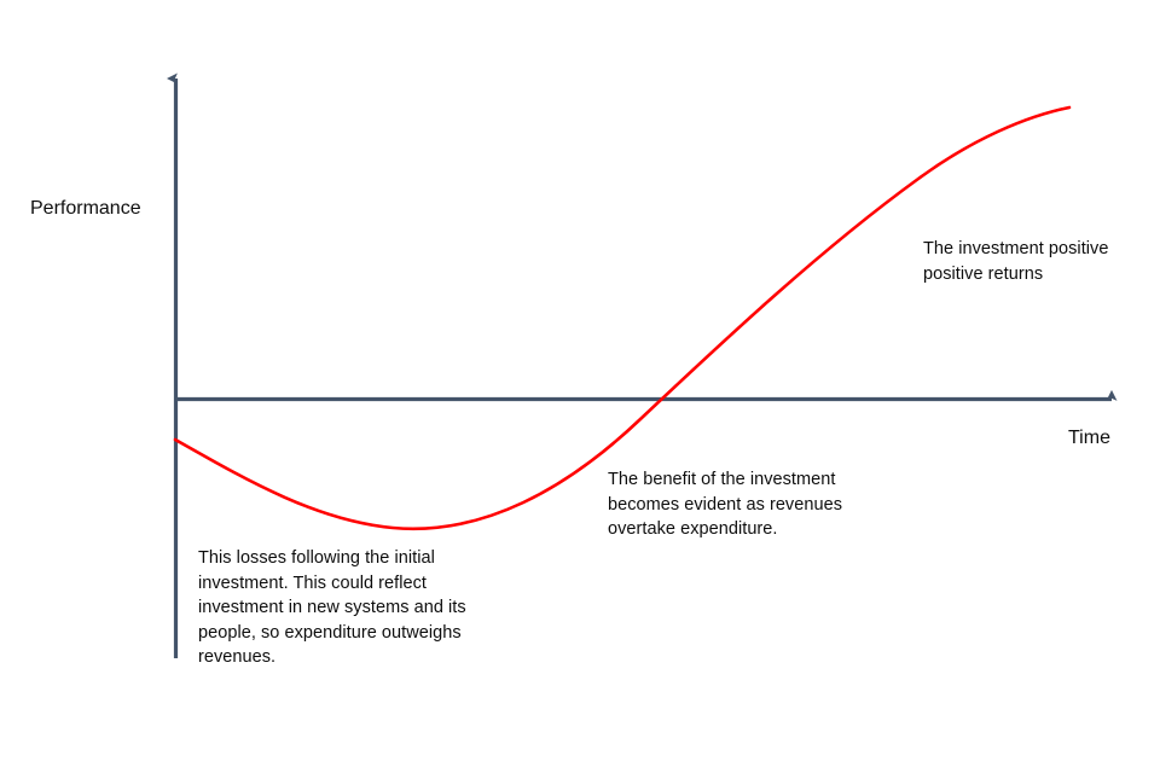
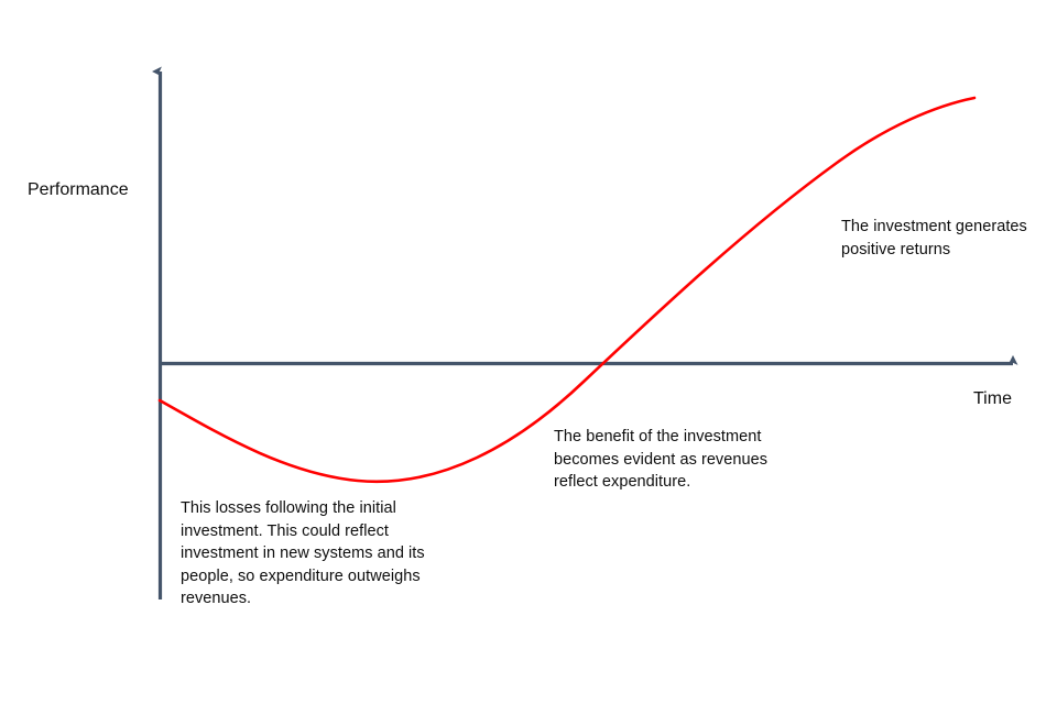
  Performance
  Time
  This losses following the initial investment. This could reflect investment in new systems and its people, so expenditure outweighs revenues.
- The benefit of the investment becomes evident as revenues overtake expenditure.
+ The benefit of the investment becomes evident as revenues reflect expenditure.
- The investment positive positive returns
+ The investment generates positive returns
